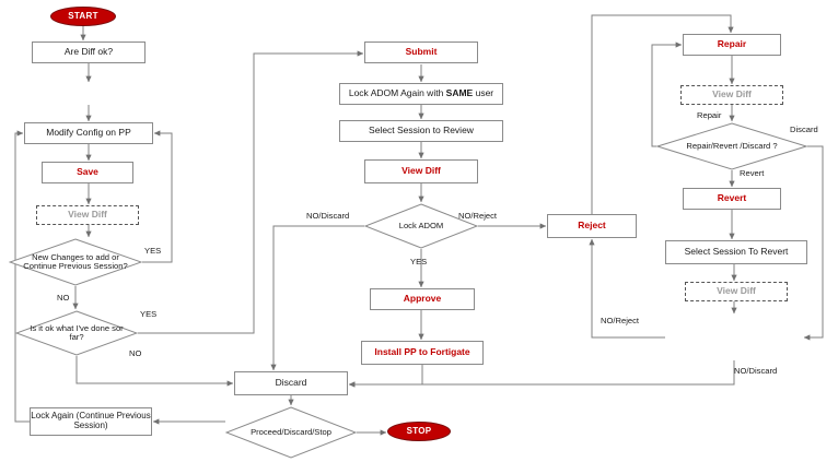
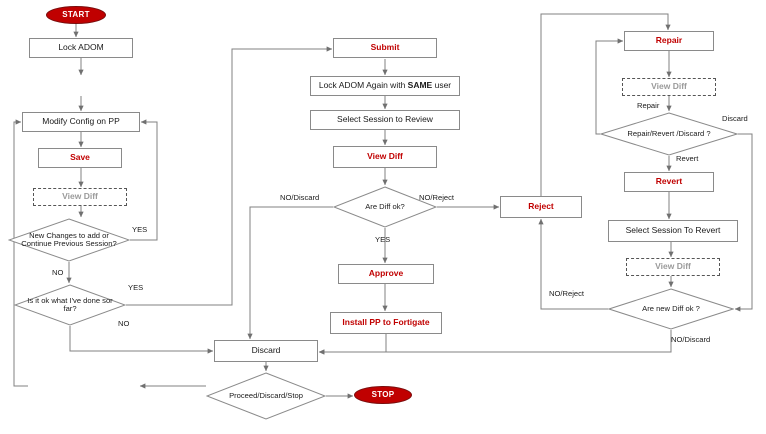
  START
- Are Diff ok?
+ Lock ADOM
  Modify Config on PP
  Save
  View Diff
  New Changes to add or Continue Previous Session?
  Is it ok what I've done sor far?
  Submit
  Lock ADOM Again with SAME user
  Select Session to Review
  View Diff
- Lock ADOM
+ Are Diff ok?
  Approve
  Install PP to Fortigate
  Reject
  Repair
  View Diff
  Repair/Revert /Discard ?
  Revert
  Select Session To Revert
  View Diff
+ Are new Diff ok ?
  Discard
- Lock Again (Continue Previous Session)
  Proceed/Discard/Stop
  STOP
  YES
  NO
  YES
  NO
  NO/Discard
  NO/Reject
  YES
  Repair
  Discard
  Revert
  NO/Reject
  NO/Discard
